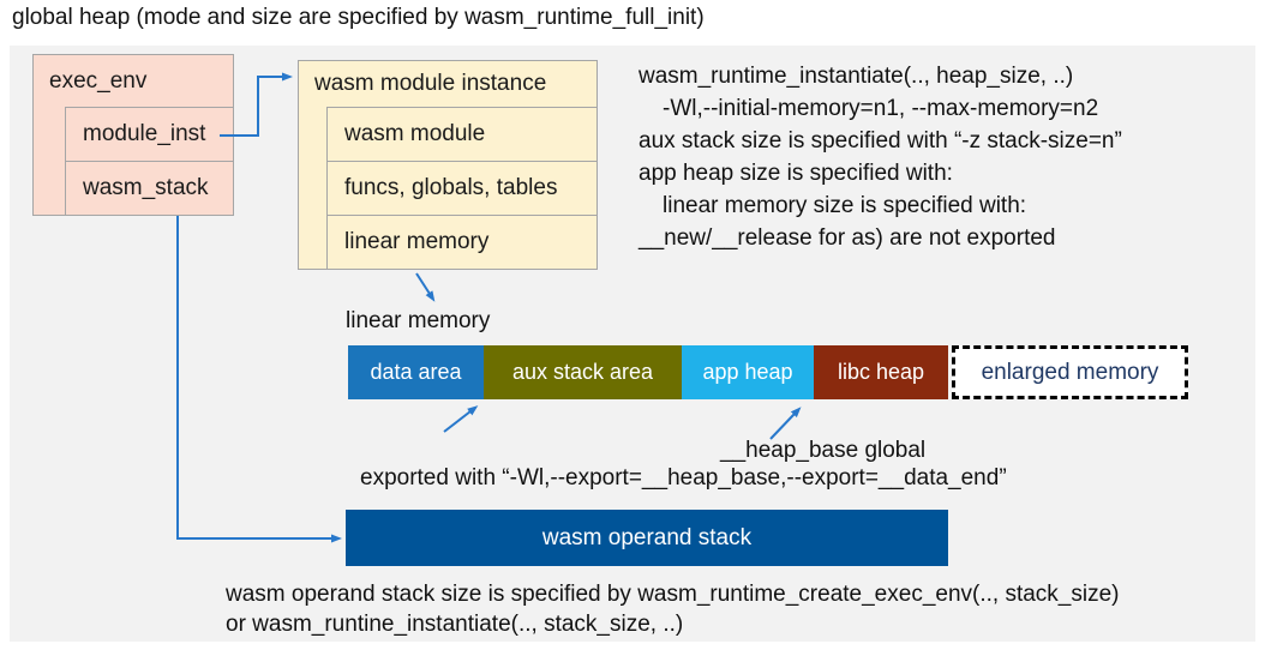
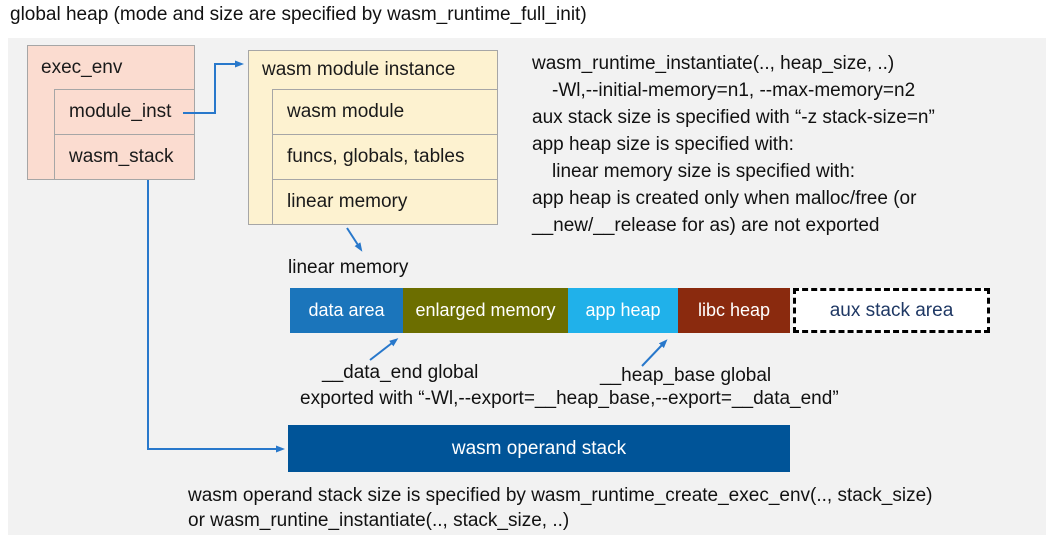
  global heap (mode and size are specified by wasm_runtime_full_init)
  exec_env
  module_inst
  wasm_stack
  wasm module instance
  wasm module
  funcs, globals, tables
  linear memory
  wasm_runtime_instantiate(.., heap_size, ..)
  -Wl,--initial-memory=n1, --max-memory=n2
  aux stack size is specified with “-z stack-size=n”
  app heap size is specified with:
  linear memory size is specified with:
+ app heap is created only when malloc/free (or
  __new/__release for as) are not exported
  linear memory
  data area
- aux stack area
+ enlarged memory
  app heap
  libc heap
- enlarged memory
+ aux stack area
+ __data_end global
  __heap_base global
  exported with “-Wl,--export=__heap_base,--export=__data_end”
  wasm operand stack
  wasm operand stack size is specified by wasm_runtime_create_exec_env(.., stack_size)
  or wasm_runtine_instantiate(.., stack_size, ..)
